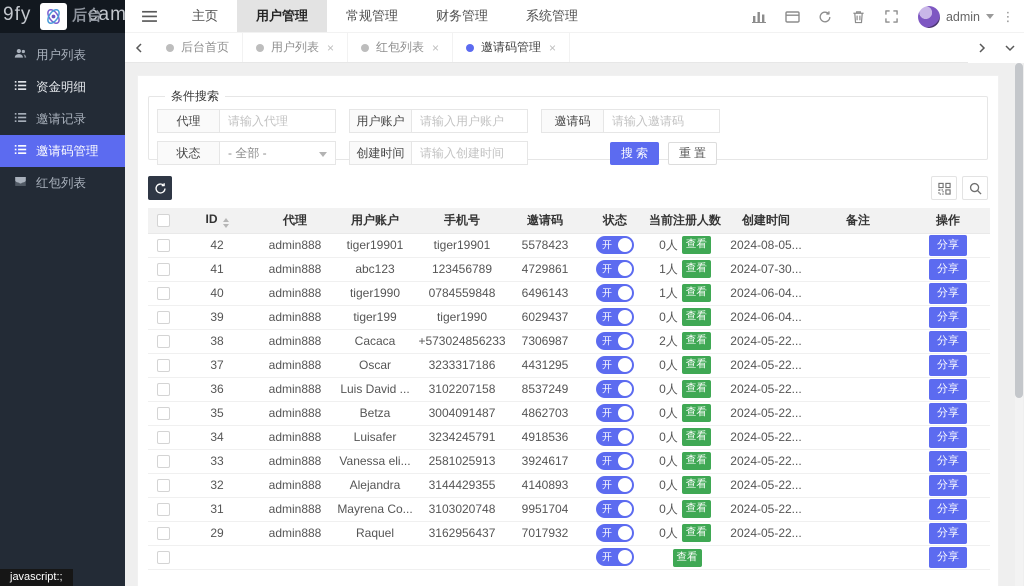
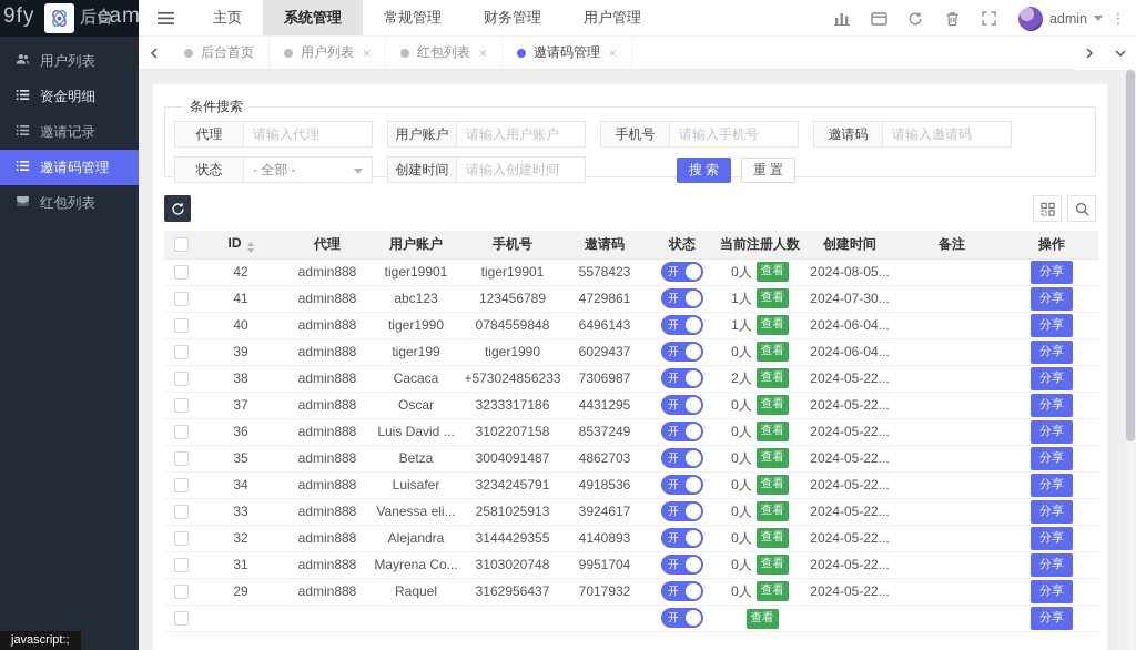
  9fy
  cam
  后台
  用户列表
  资金明细
  邀请记录
  邀请码管理
  红包列表
  主页
- 用户管理
+ 系统管理
  常规管理
  财务管理
- 系统管理
+ 用户管理
  admin
  ⋮
  后台首页
  用户列表
  ×
  红包列表
  ×
  邀请码管理
  ×
  条件搜索
  代理
  请输入代理
  用户账户
  请输入用户账户
+ 手机号
+ 请输入手机号
  邀请码
  请输入邀请码
  状态
  - 全部 -
  创建时间
  请输入创建时间
  搜索
  重置
  	ID	代理	用户账户	手机号	邀请码	状态	当前注册人数	创建时间	备注	操作
  	42	admin888	tiger19901	tiger19901	5578423	开	0人 查看	2024-08-05...		分享
  	41	admin888	abc123	123456789	4729861	开	1人 查看	2024-07-30...		分享
  	40	admin888	tiger1990	0784559848	6496143	开	1人 查看	2024-06-04...		分享
  	39	admin888	tiger199	tiger1990	6029437	开	0人 查看	2024-06-04...		分享
  	38	admin888	Cacaca	+573024856233	7306987	开	2人 查看	2024-05-22...		分享
  	37	admin888	Oscar	3233317186	4431295	开	0人 查看	2024-05-22...		分享
  	36	admin888	Luis David ...	3102207158	8537249	开	0人 查看	2024-05-22...		分享
  	35	admin888	Betza	3004091487	4862703	开	0人 查看	2024-05-22...		分享
  	34	admin888	Luisafer	3234245791	4918536	开	0人 查看	2024-05-22...		分享
  	33	admin888	Vanessa eli...	2581025913	3924617	开	0人 查看	2024-05-22...		分享
  	32	admin888	Alejandra	3144429355	4140893	开	0人 查看	2024-05-22...		分享
  	31	admin888	Mayrena Co...	3103020748	9951704	开	0人 查看	2024-05-22...		分享
  	29	admin888	Raquel	3162956437	7017932	开	0人 查看	2024-05-22...		分享
  						开	查看			分享
  javascript:;
